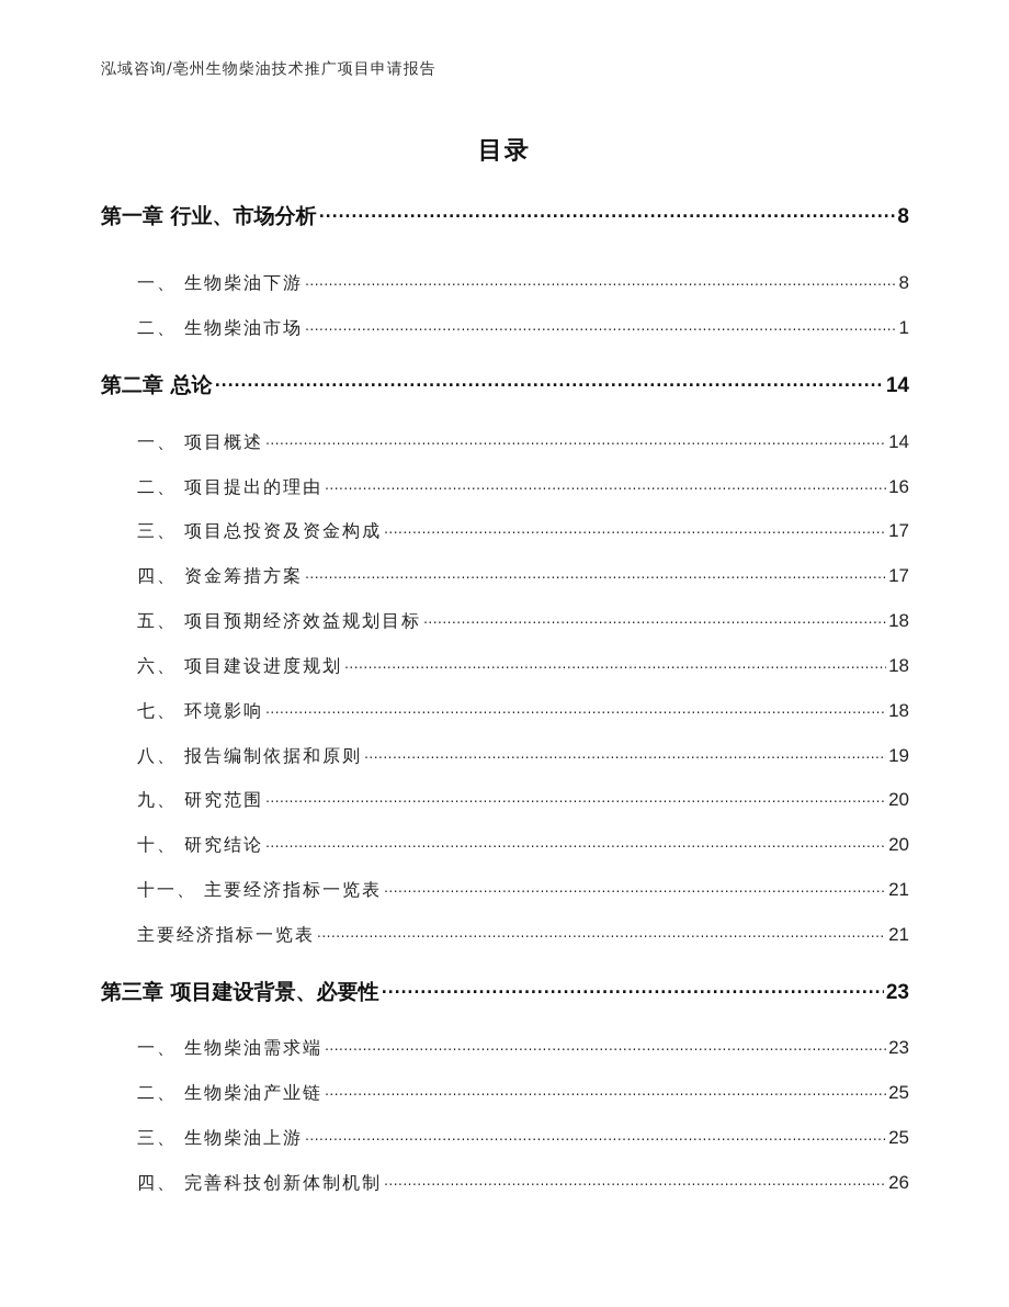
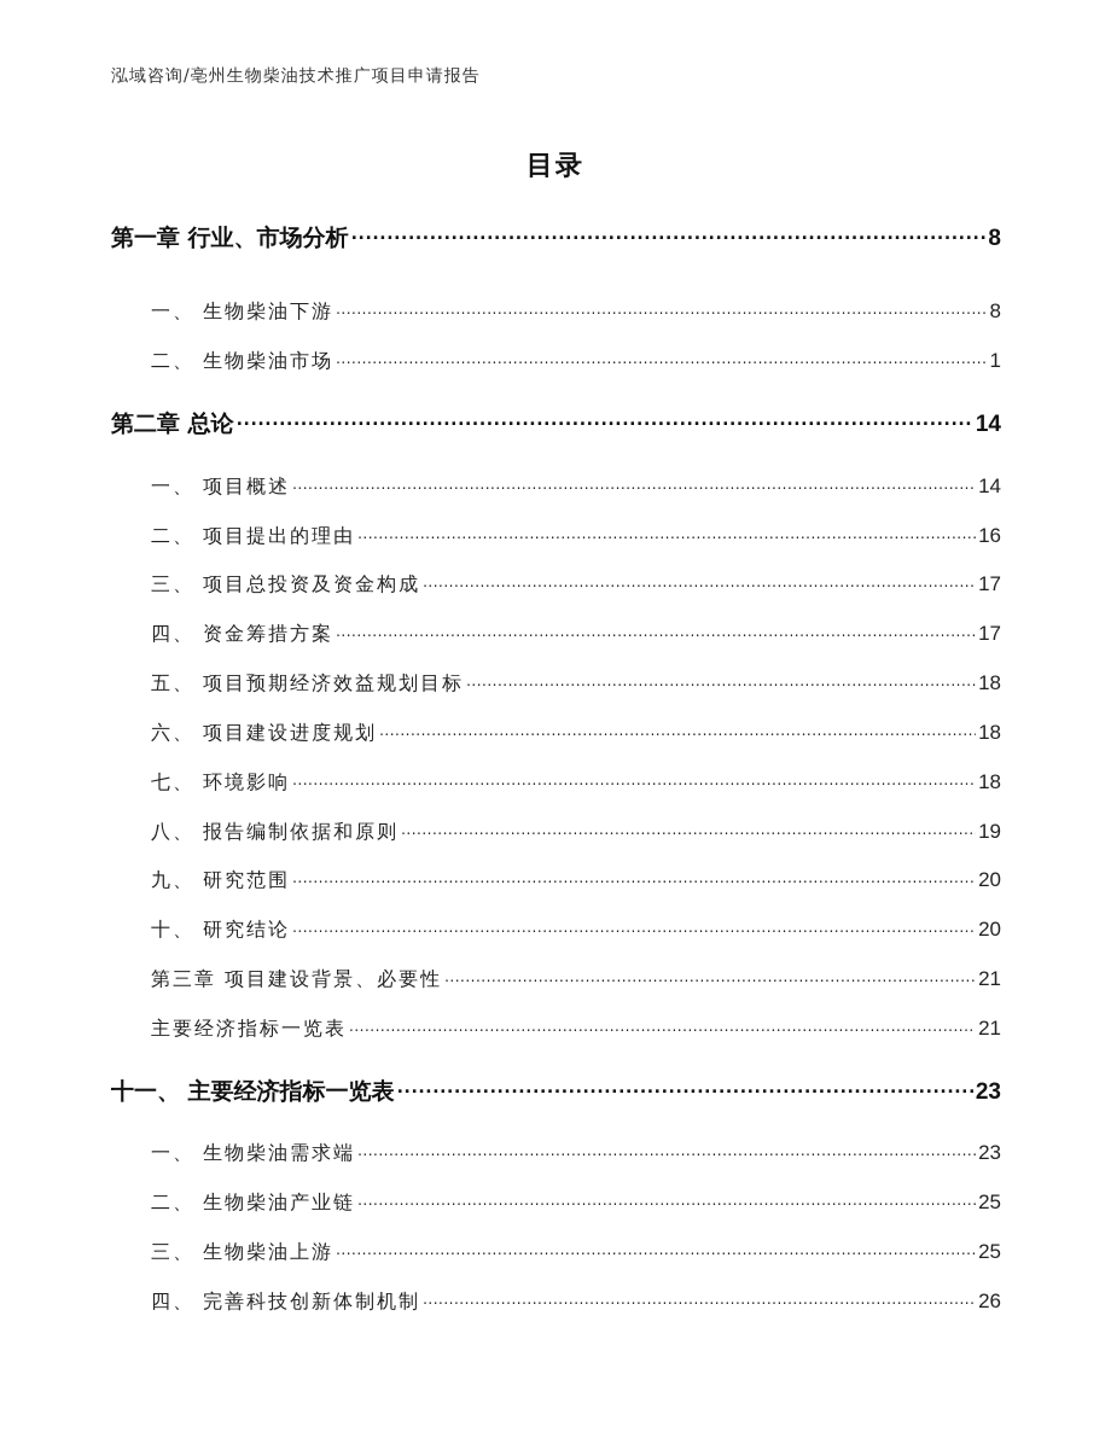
  泓域咨询/亳州生物柴油技术推广项目申请报告
  目录
  第一章 行业、市场分析
  8
  一、 生物柴油下游
  8
  二、 生物柴油市场
  1
  第二章 总论
  14
  一、 项目概述
  14
  二、 项目提出的理由
  16
  三、 项目总投资及资金构成
  17
  四、 资金筹措方案
  17
  五、 项目预期经济效益规划目标
  18
  六、 项目建设进度规划
  18
  七、 环境影响
  18
  八、 报告编制依据和原则
  19
  九、 研究范围
  20
  十、 研究结论
  20
- 十一、 主要经济指标一览表
+ 第三章 项目建设背景、必要性
  21
  主要经济指标一览表
  21
- 第三章 项目建设背景、必要性
+ 十一、 主要经济指标一览表
  23
  一、 生物柴油需求端
  23
  二、 生物柴油产业链
  25
  三、 生物柴油上游
  25
  四、 完善科技创新体制机制
  26
